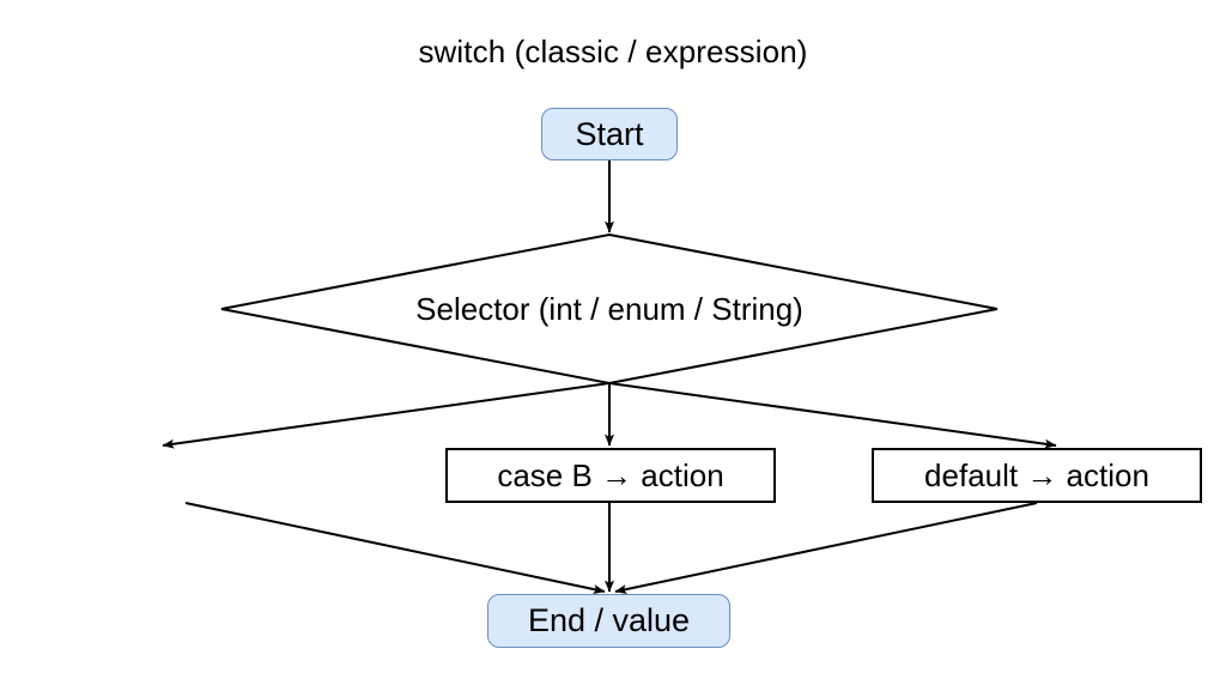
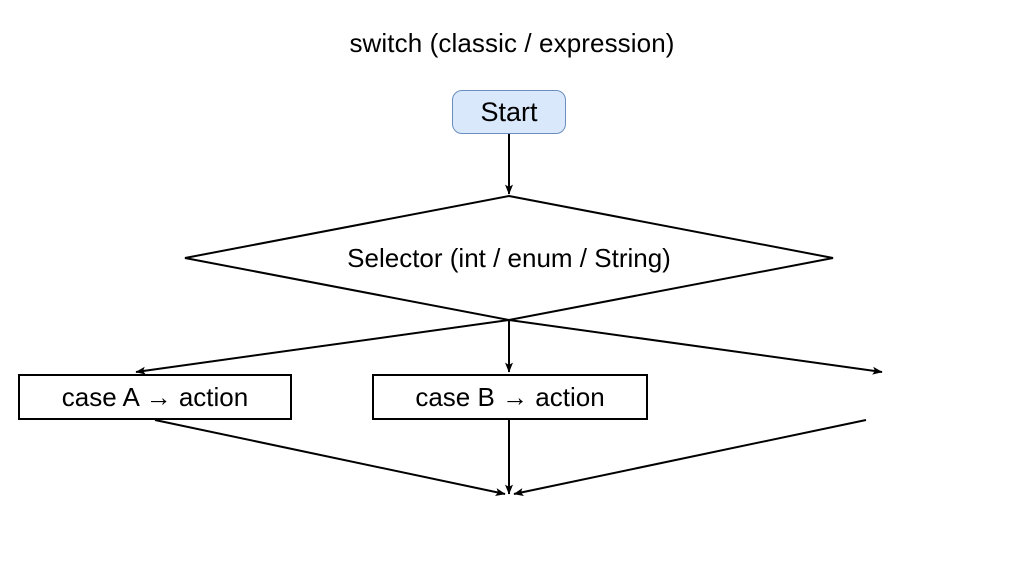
  switch (classic / expression)
  Start
  Selector (int / enum / String)
+ case A → action
  case B → action
- default → action
- End / value
